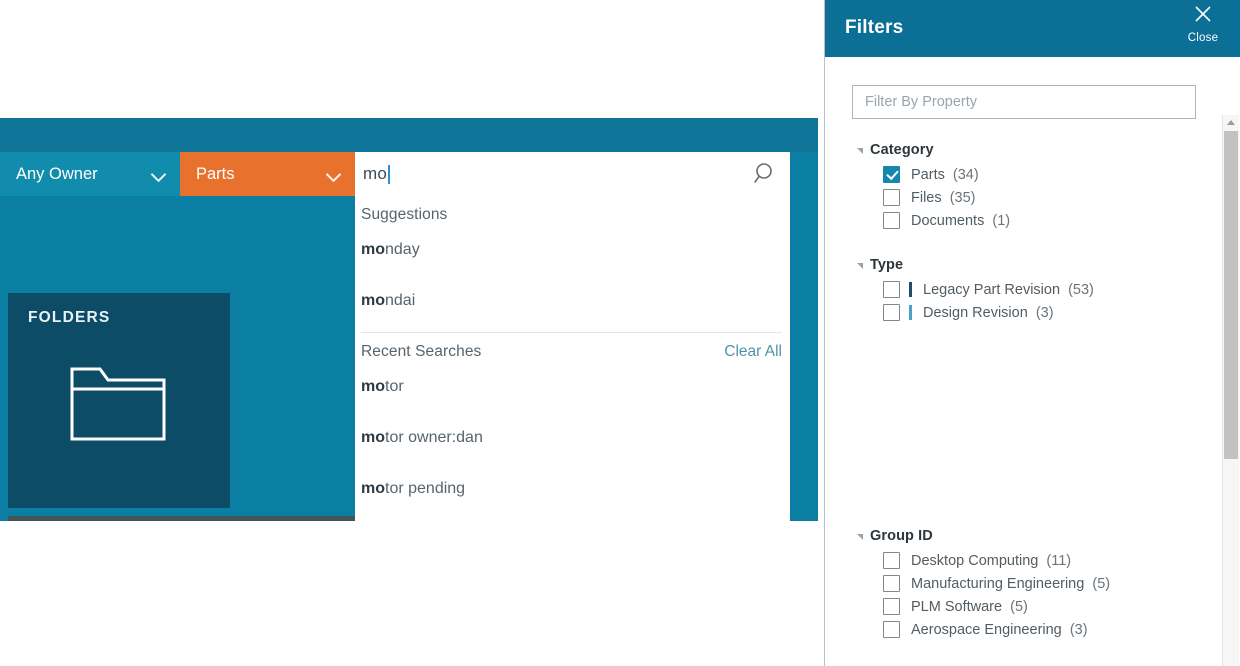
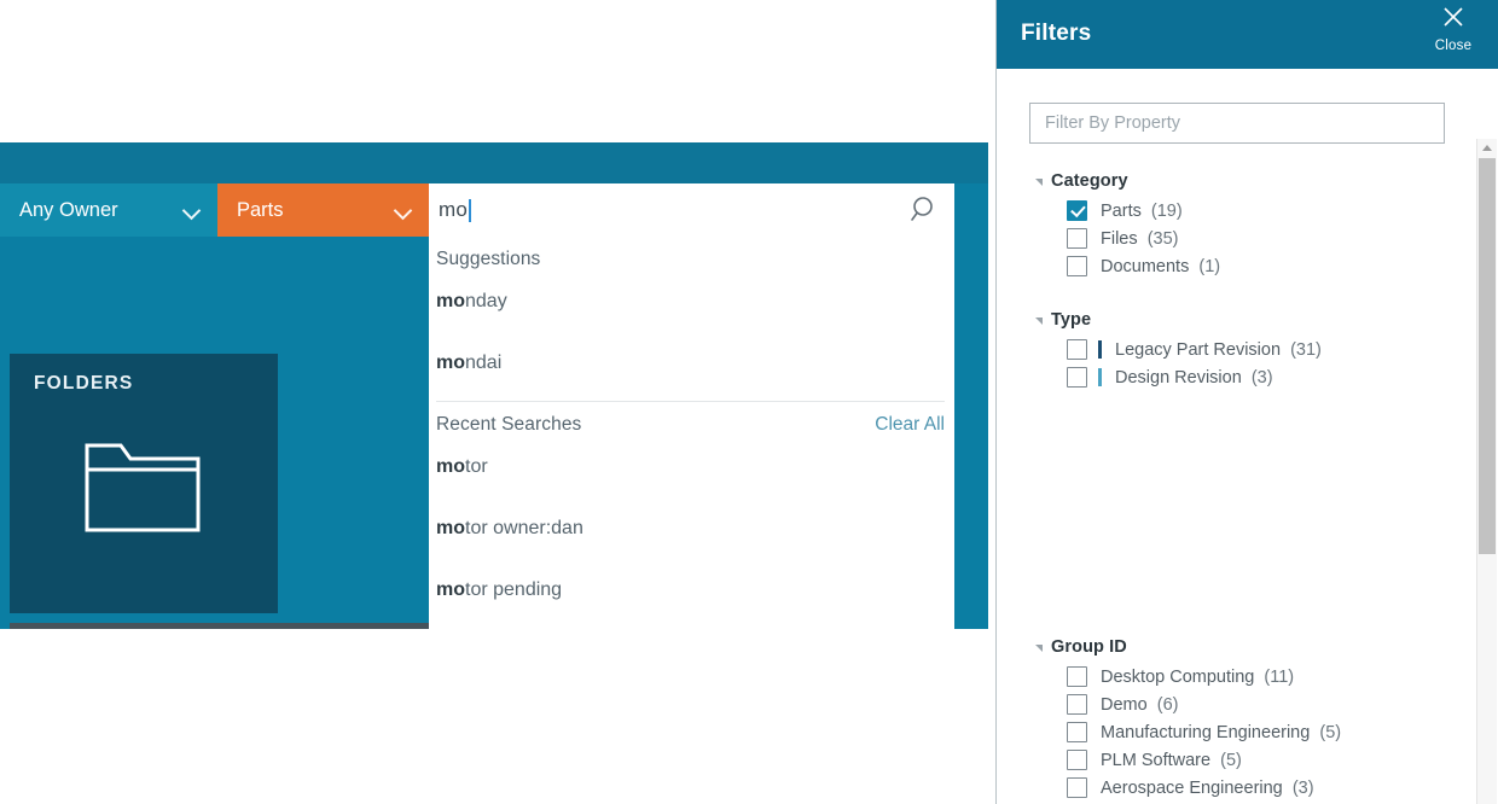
  FOLDERS
  Any Owner
  Parts
  mo
  Suggestions
  monday
  mondai
  Recent Searches
  Clear All
  motor
  motor owner:dan
  motor pending
  Filters
  Close
  Filter By Property
  Category
- Parts (34)
+ Parts (19)
  Files (35)
  Documents (1)
  Type
- Legacy Part Revision (53)
+ Legacy Part Revision (31)
  Design Revision (3)
  Group ID
  Desktop Computing (11)
+ Demo (6)
  Manufacturing Engineering (5)
  PLM Software (5)
  Aerospace Engineering (3)
